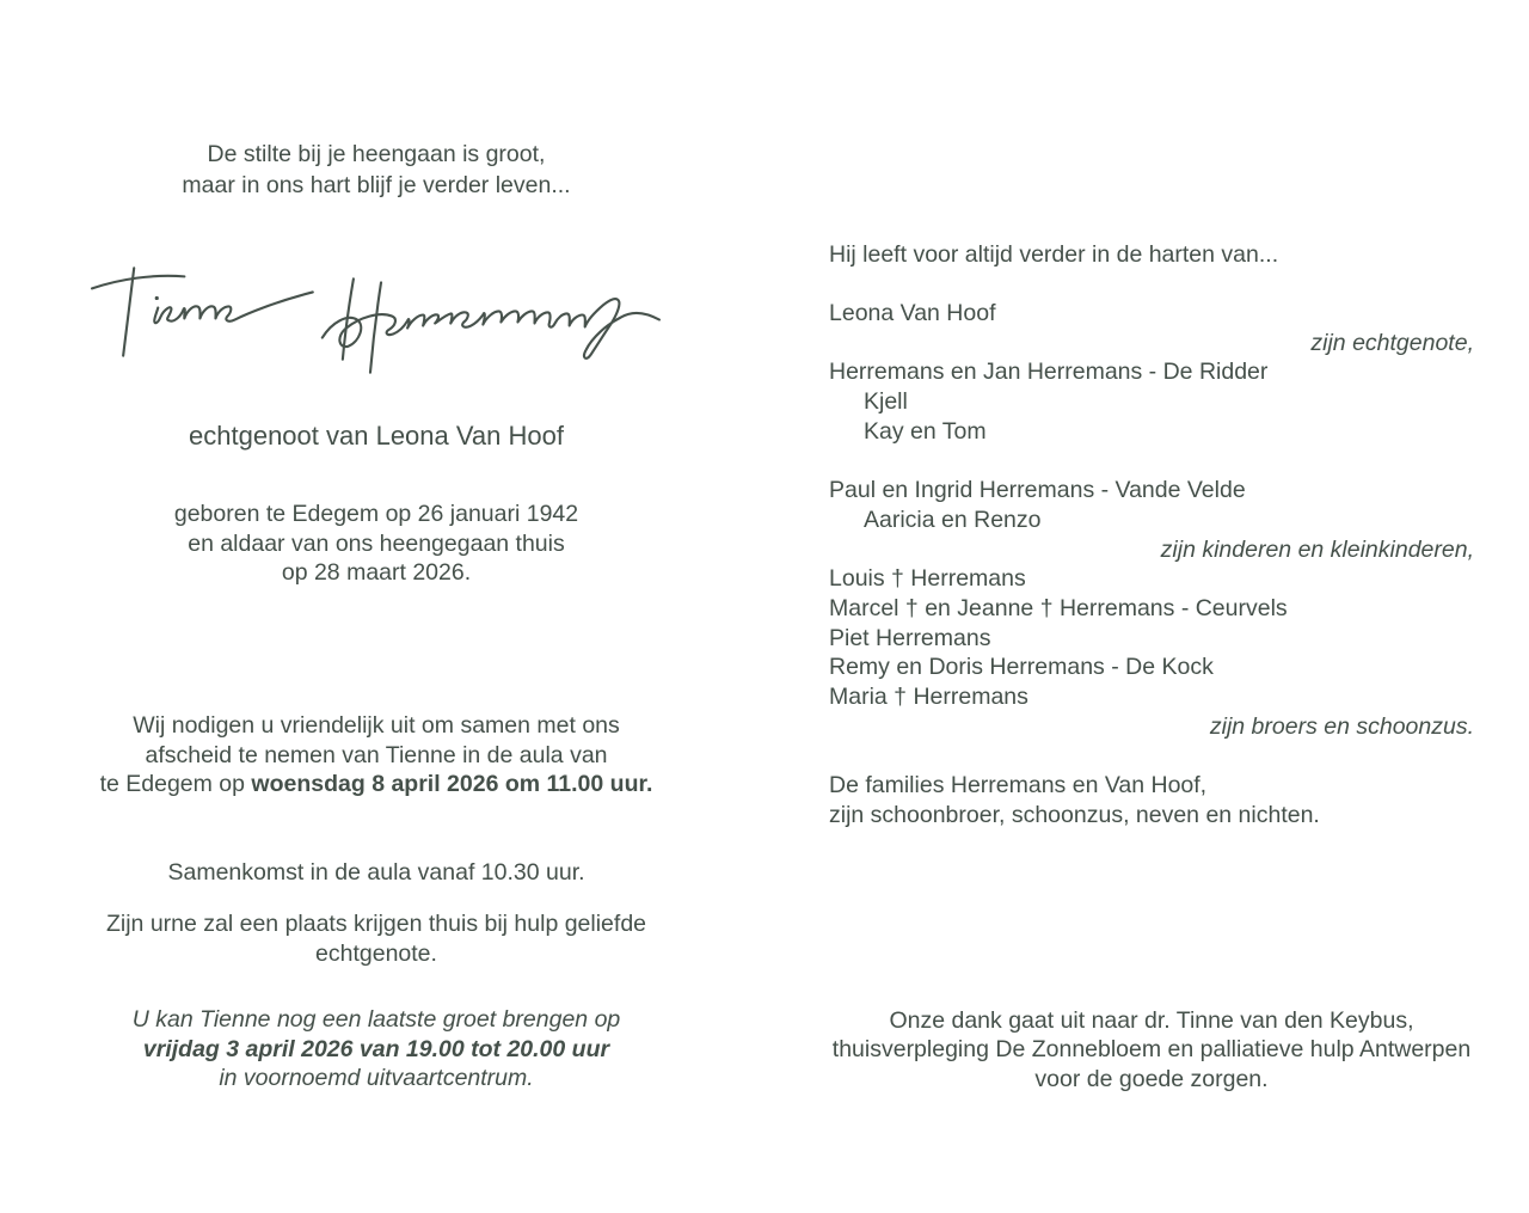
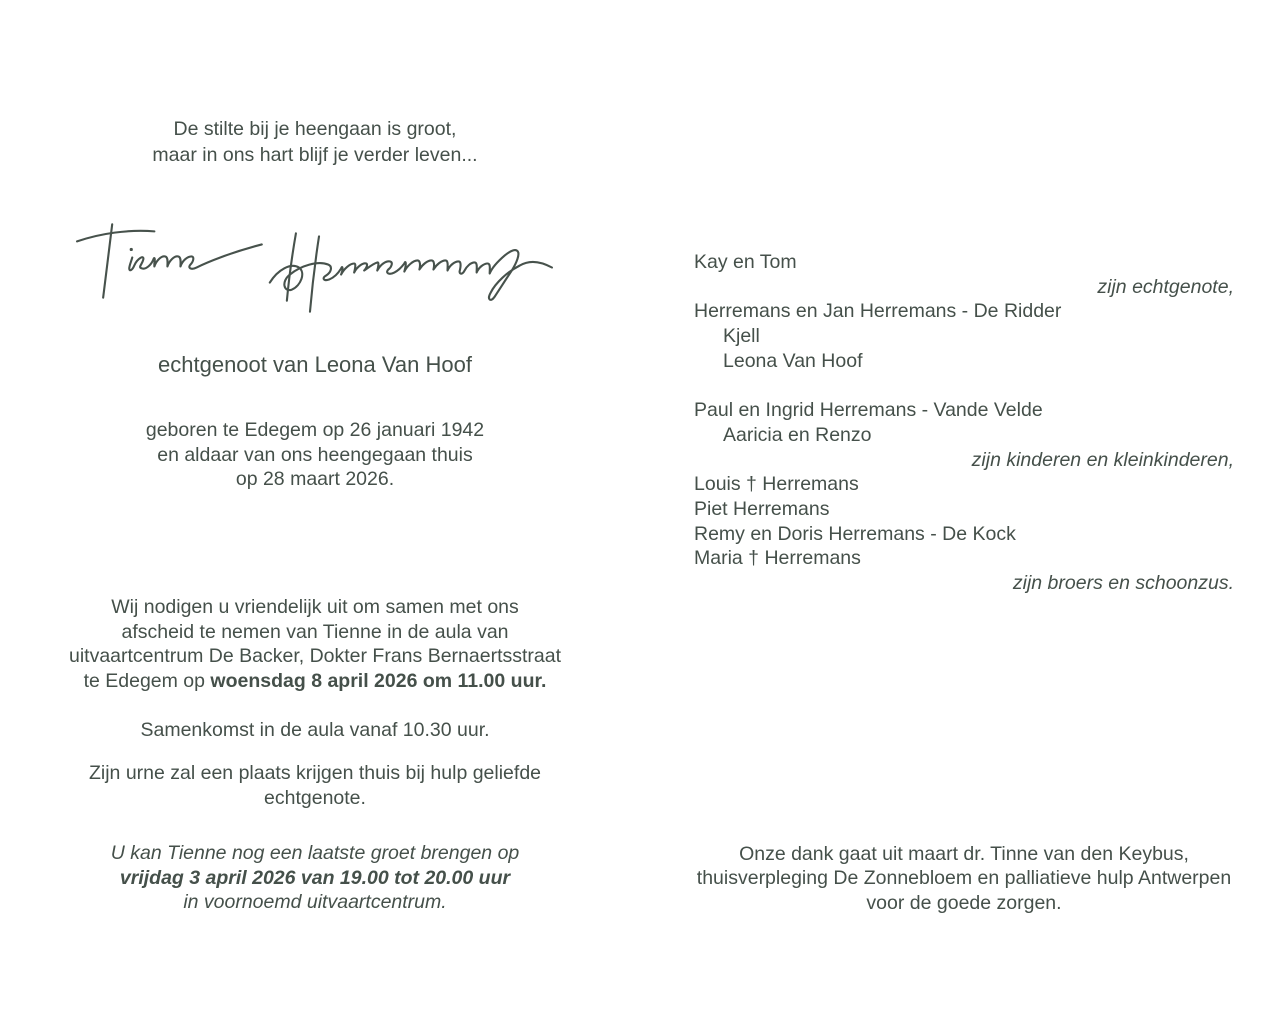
  De stilte bij je heengaan is groot,
  maar in ons hart blijf je verder leven...
  echtgenoot van Leona Van Hoof
  geboren te Edegem op 26 januari 1942
  en aldaar van ons heengegaan thuis
  op 28 maart 2026.
  Wij nodigen u vriendelijk uit om samen met ons
  afscheid te nemen van Tienne in de aula van
+ uitvaartcentrum De Backer, Dokter Frans Bernaertsstraat
  te Edegem op woensdag 8 april 2026 om 11.00 uur.
  Samenkomst in de aula vanaf 10.30 uur.
  Zijn urne zal een plaats krijgen thuis bij hulp geliefde echtgenote.
  U kan Tienne nog een laatste groet brengen op
  vrijdag 3 april 2026 van 19.00 tot 20.00 uur
  in voornoemd uitvaartcentrum.
- Hij leeft voor altijd verder in de harten van...
- Leona Van Hoof
+ Kay en Tom
  zijn echtgenote,
  Herremans en Jan Herremans - De Ridder
  Kjell
- Kay en Tom
+ Leona Van Hoof
  Paul en Ingrid Herremans - Vande Velde
  Aaricia en Renzo
  zijn kinderen en kleinkinderen,
  Louis † Herremans
- Marcel † en Jeanne † Herremans - Ceurvels
  Piet Herremans
  Remy en Doris Herremans - De Kock
  Maria † Herremans
  zijn broers en schoonzus.
- De families Herremans en Van Hoof,
- zijn schoonbroer, schoonzus, neven en nichten.
- Onze dank gaat uit naar dr. Tinne van den Keybus,
+ Onze dank gaat uit maart dr. Tinne van den Keybus,
  thuisverpleging De Zonnebloem en palliatieve hulp Antwerpen
  voor de goede zorgen.
